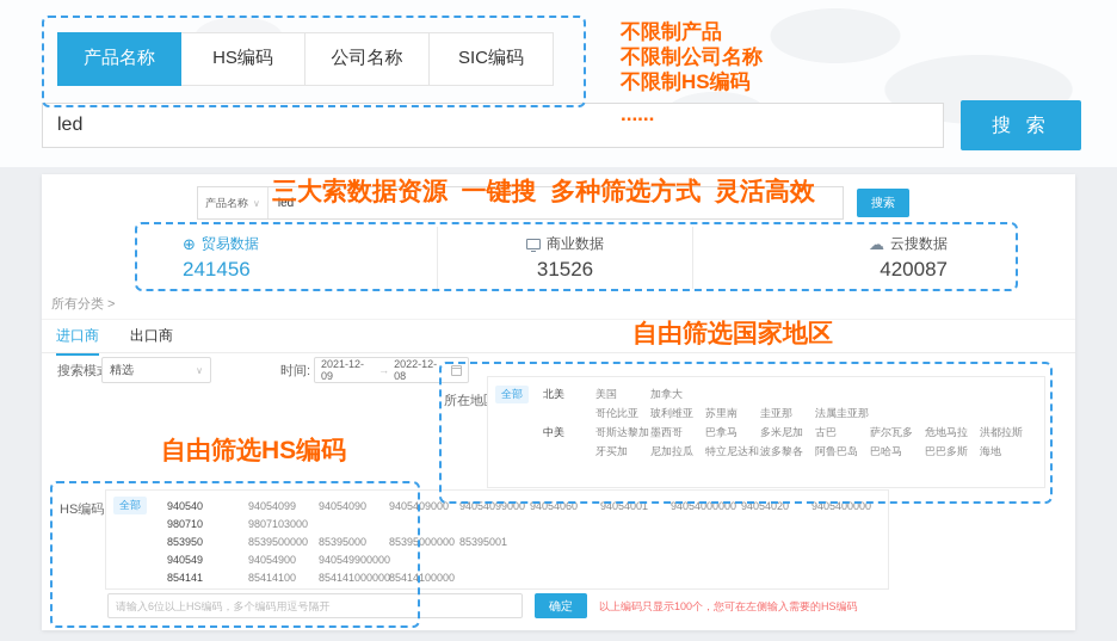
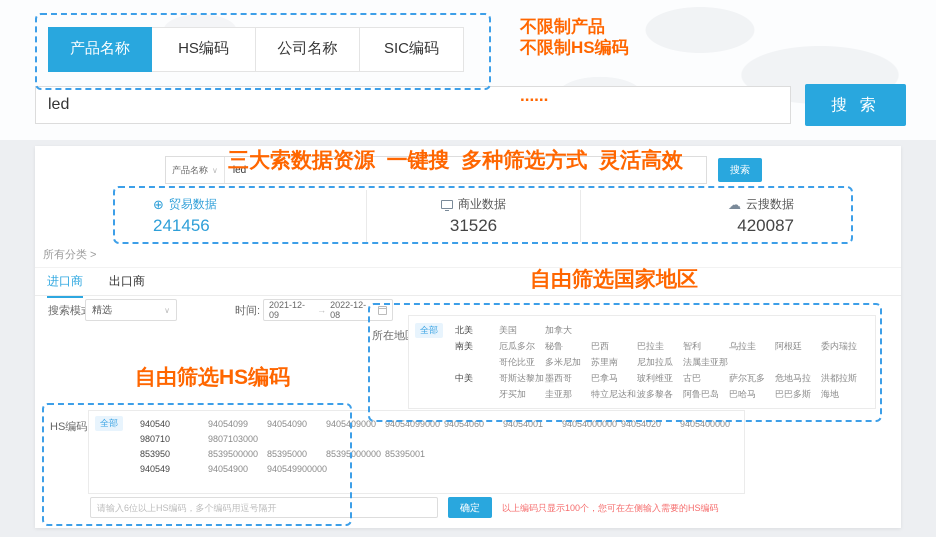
  产品名称
  HS编码
  公司名称
  SIC编码
  led
  搜 索
  不限制产品
- 不限制公司名称
  不限制HS编码
  ......
  产品名称
  ∨
  led
  搜索
  三大索数据资源 一键搜 多种筛选方式 灵活高效
  ⊕
  贸易数据
  241456
  商业数据
  31526
  ☁
  云搜数据
  420087
  所有分类 >
  进口商
  出口商
  精选
  ∨
  时间:
  2021-12-09
  →
  2022-12-08
  自由筛选国家地区
  全部
  北美
  美国
  加拿大
+ 南美
+ 厄瓜多尔
+ 秘鲁
+ 巴西
+ 巴拉圭
+ 智利
+ 乌拉圭
+ 阿根廷
+ 委内瑞拉
  哥伦比亚
- 玻利维亚
+ 多米尼加
  苏里南
- 圭亚那
+ 尼加拉瓜
  法属圭亚那
  中美
  哥斯达黎加
  墨西哥
  巴拿马
- 多米尼加
+ 玻利维亚
  古巴
  萨尔瓦多
  危地马拉
  洪都拉斯
  牙买加
- 尼加拉瓜
+ 圭亚那
  波多黎各
  阿鲁巴岛
  巴哈马
  巴巴多斯
  海地
  自由筛选HS编码
  HS编码
  全部
  940540
  94054099
  94054090
  9405409000
  94054099000
  94054060
  94054001
  94054000000
  94054020
  9405400000
  980710
  9807103000
  853950
  8539500000
  85395000
  85395000000
  85395001
  940549
  94054900
  940549900000
- 854141
- 85414100
- 854141000000
- 85414100000
  请输入6位以上HS编码，多个编码用逗号隔开
  确定
  以上编码只显示100个，您可在左侧输入需要的HS编码
